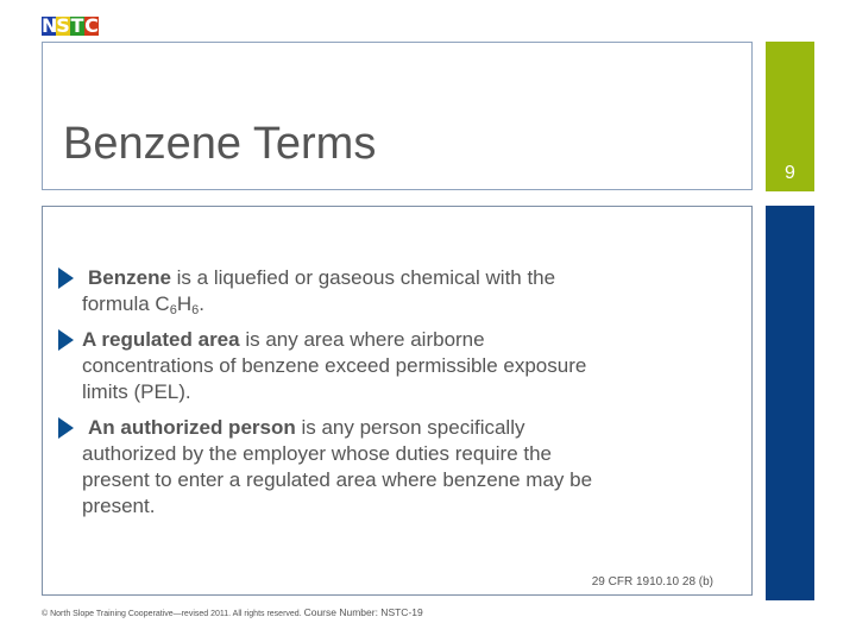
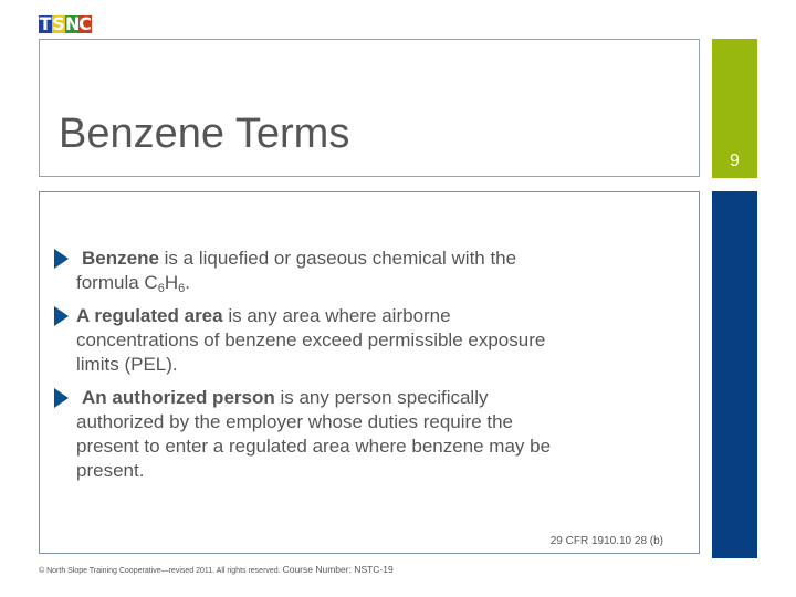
- N
+ T
  S
- T
+ N
  C
  Benzene Terms
  9
  Benzene is a liquefied or gaseous chemical with the formula C6H6.
  A regulated area is any area where airborne concentrations of benzene exceed permissible exposure limits (PEL).
  An authorized person is any person specifically authorized by the employer whose duties require the present to enter a regulated area where benzene may be present.
  29 CFR 1910.10 28 (b)
